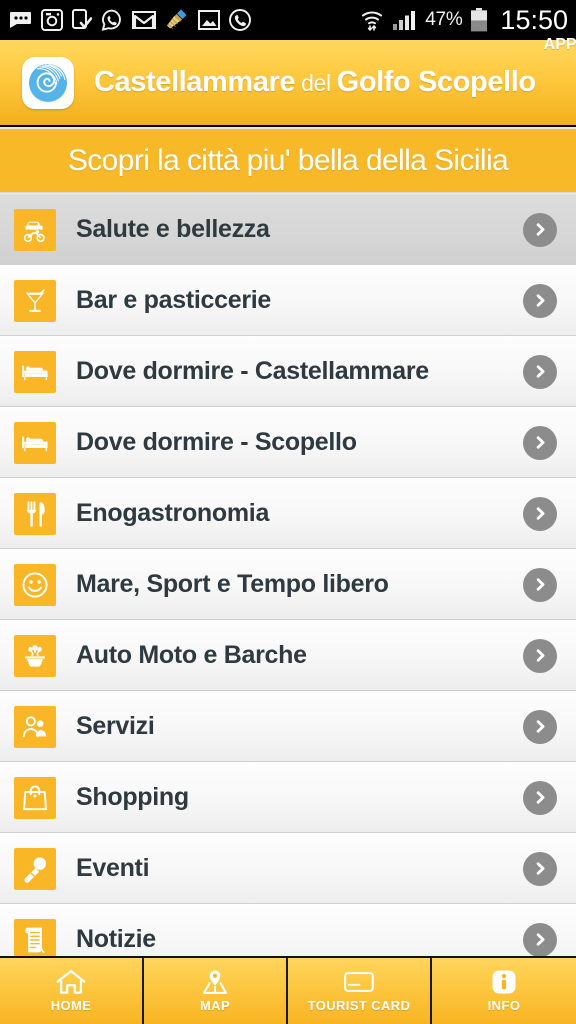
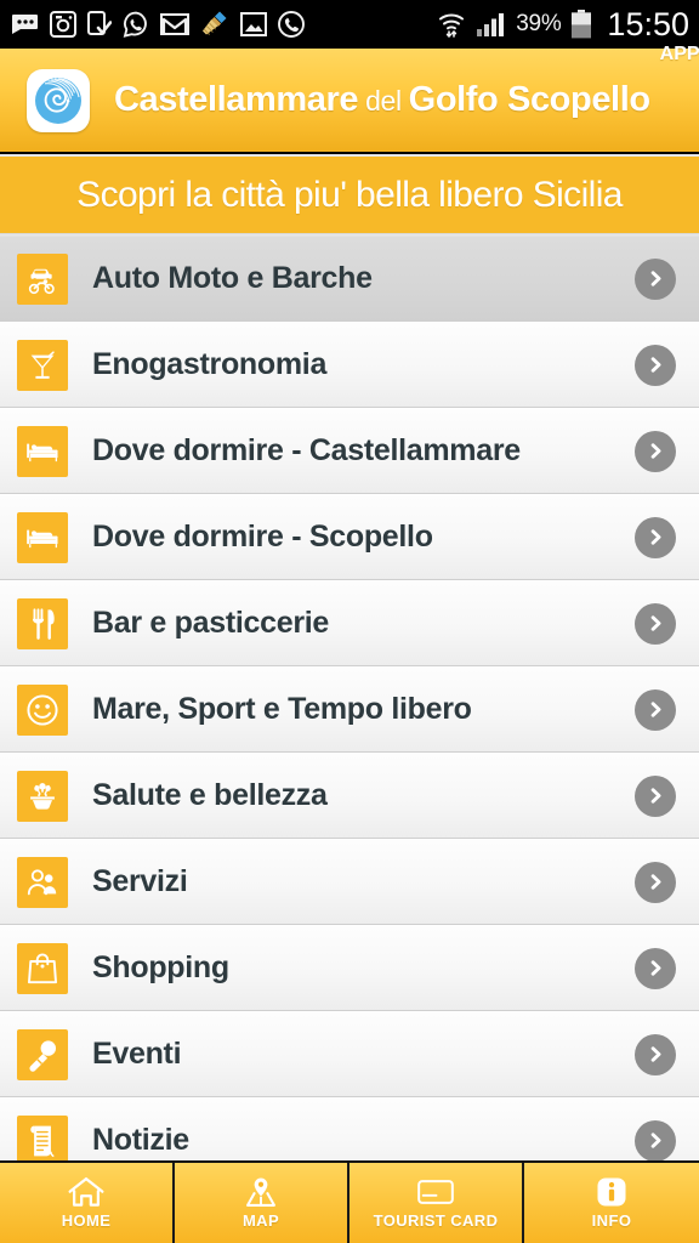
- 47%
+ 39%
  15:50
  Castellammare
  del
  Golfo Scopello
  APP
- Scopri la città piu' bella della Sicilia
+ Scopri la città piu' bella libero Sicilia
- Salute e bellezza
+ Auto Moto e Barche
- Bar e pasticcerie
+ Enogastronomia
  Dove dormire - Castellammare
  Dove dormire - Scopello
- Enogastronomia
+ Bar e pasticcerie
  Mare, Sport e Tempo libero
- Auto Moto e Barche
+ Salute e bellezza
  Servizi
  Shopping
  Eventi
  Notizie
  HOME
  MAP
  TOURIST CARD
  INFO
